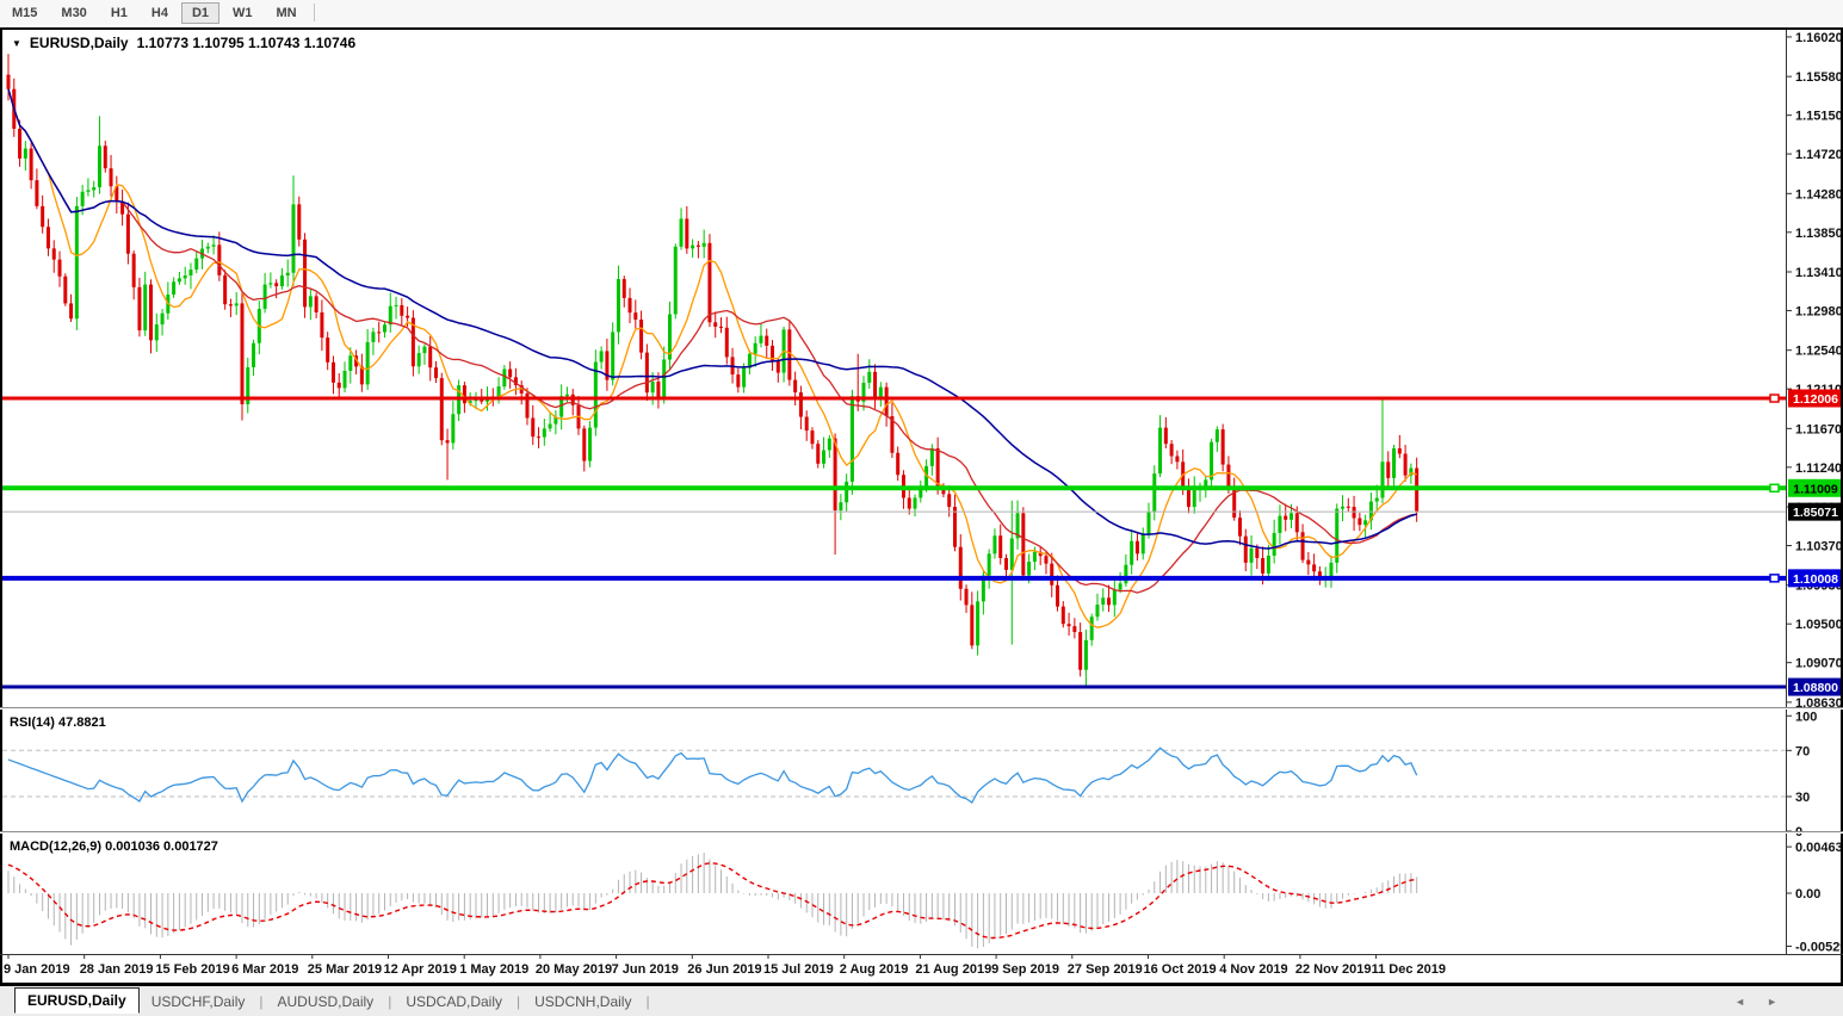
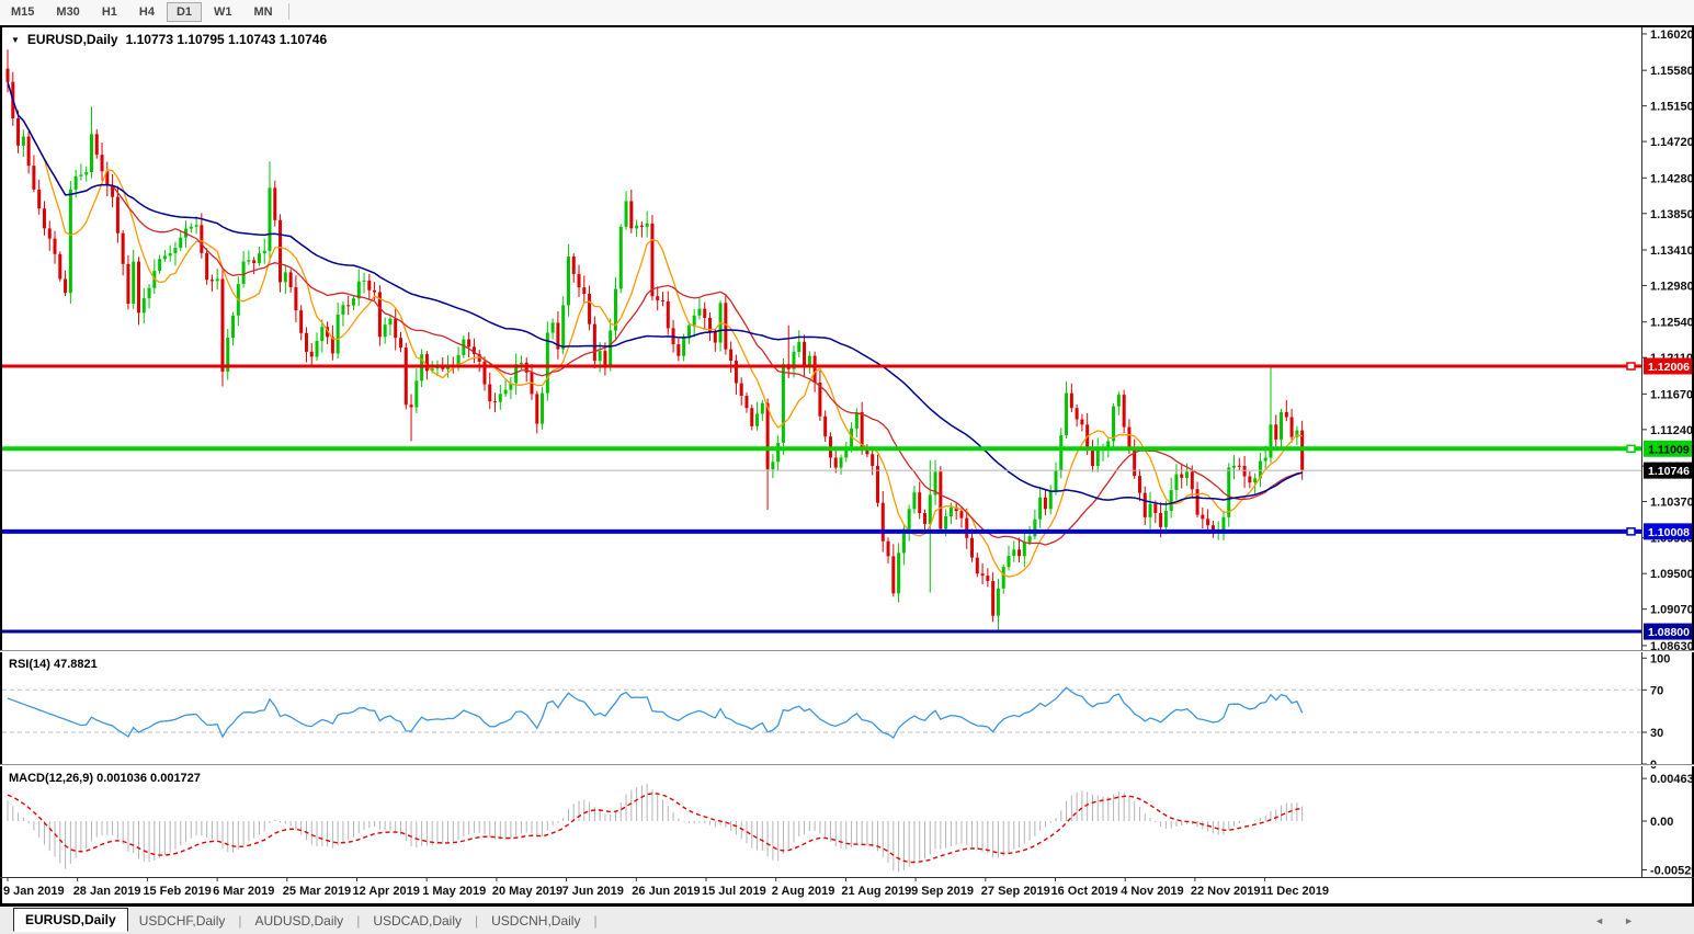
  M15
  M30
  H1
  H4
  D1
  W1
  MN
  1.16020
  1.15580
  1.15150
  1.14720
  1.14280
  1.13850
  1.13410
  1.12980
  1.12540
  1.11670
  1.11240
  1.10370
  1.09500
  1.09070
  1.08630
  1.12006
  1.11009
  1.10008
  1.08800
- 1.85071
+ 1.10746
  100
  70
  30
  0.00463
  0.00
  -0.0052
  9 Jan 2019
  28 Jan 2019
  15 Feb 2019
  6 Mar 2019
  25 Mar 2019
  12 Apr 2019
  1 May 2019
  20 May 2019
  7 Jun 2019
  26 Jun 2019
  15 Jul 2019
  2 Aug 2019
  21 Aug 2019
  9 Sep 2019
  27 Sep 2019
  16 Oct 2019
  4 Nov 2019
  22 Nov 2019
  11 Dec 2019
  ▼
  EURUSD,Daily
  1.10773 1.10795 1.10743 1.10746
  RSI(14) 47.8821
  MACD(12,26,9) 0.001036 0.001727
  EURUSD,Daily
  USDCHF,Daily
  |
  AUDUSD,Daily
  |
  USDCAD,Daily
  |
  USDCNH,Daily
  |
  ◄
  ►
